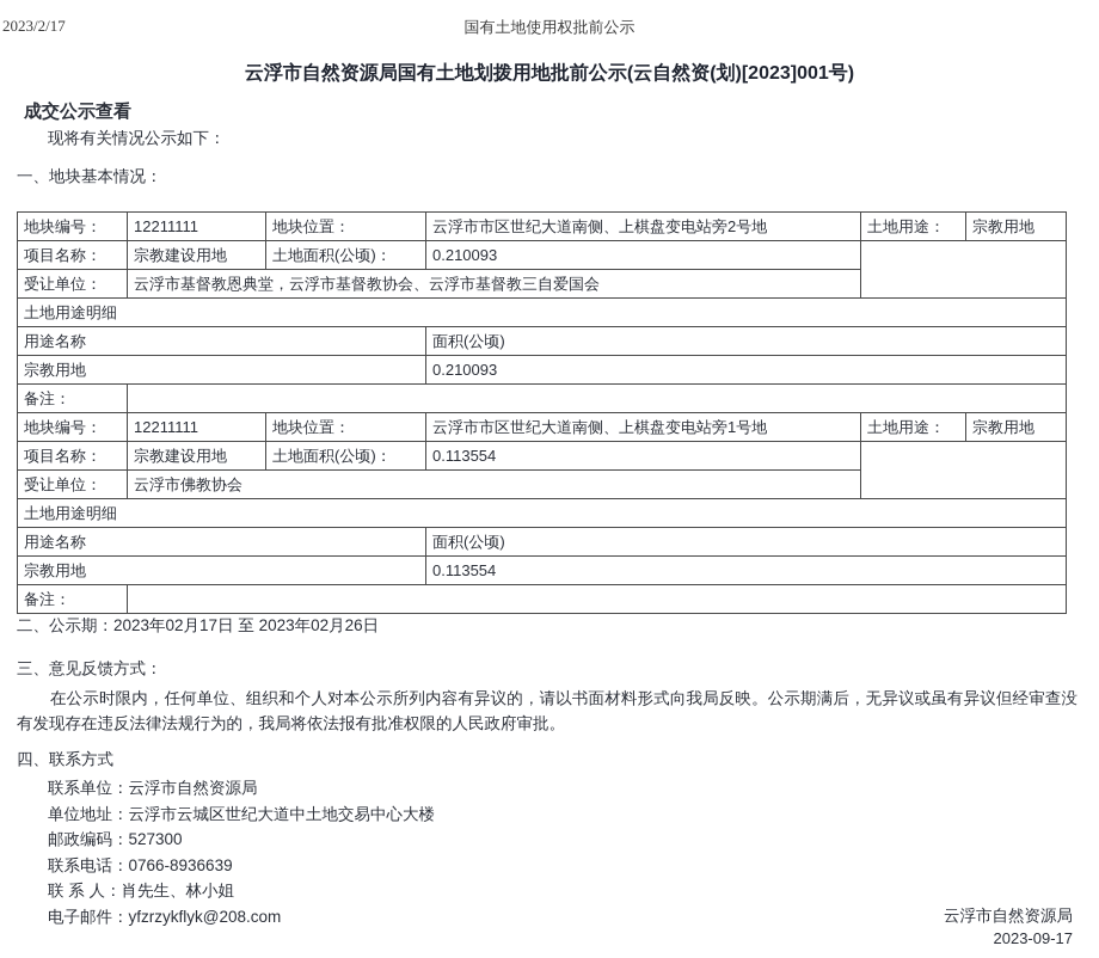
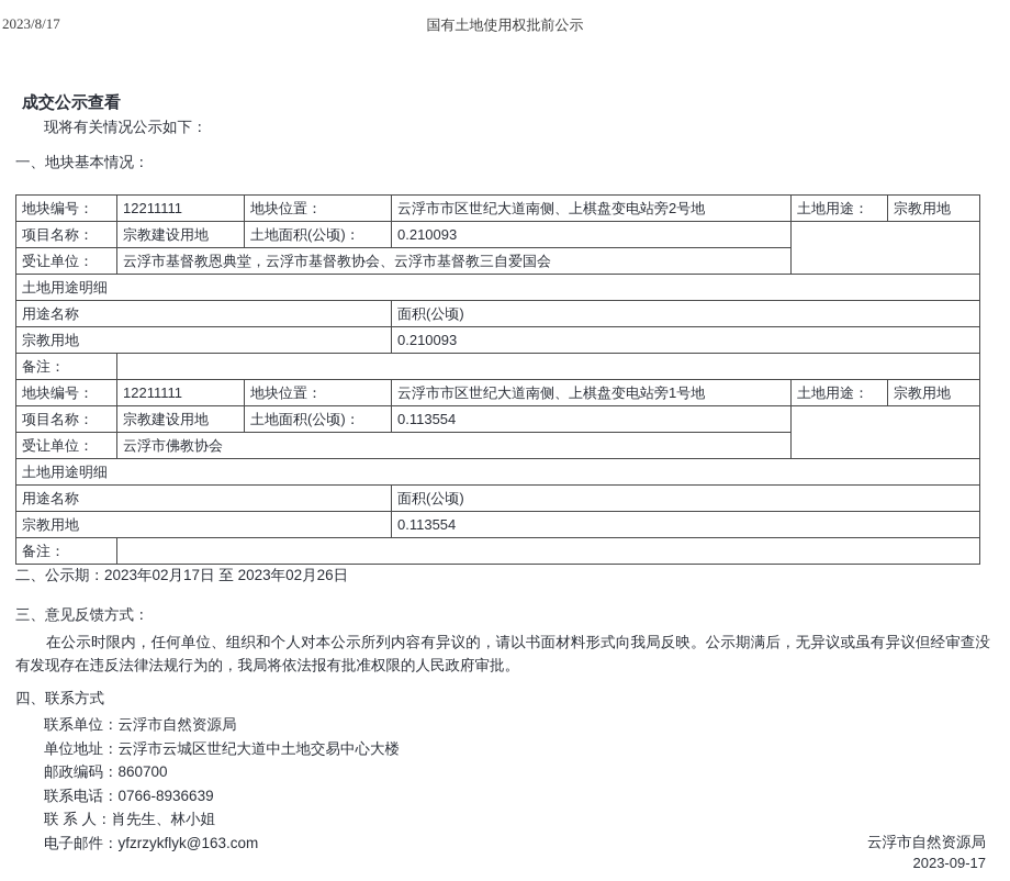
- 2023/2/17
+ 2023/8/17
  国有土地使用权批前公示
- 云浮市自然资源局国有土地划拨用地批前公示(云自然资(划)[2023]001号)
  成交公示查看
  现将有关情况公示如下：
  一、地块基本情况：
  地块编号：	12211111	地块位置：	云浮市市区世纪大道南侧、上棋盘变电站旁2号地	土地用途：	宗教用地
  项目名称：	宗教建设用地	土地面积(公顷)：	0.210093
  受让单位：	云浮市基督教恩典堂，云浮市基督教协会、云浮市基督教三自爱国会
  土地用途明细
  用途名称	面积(公顷)
  宗教用地	0.210093
  备注：
  地块编号：	12211111	地块位置：	云浮市市区世纪大道南侧、上棋盘变电站旁1号地	土地用途：	宗教用地
  项目名称：	宗教建设用地	土地面积(公顷)：	0.113554
  受让单位：	云浮市佛教协会
  土地用途明细
  用途名称	面积(公顷)
  宗教用地	0.113554
  备注：
  二、公示期：2023年02月17日 至 2023年02月26日
  三、意见反馈方式：
  在公示时限内，任何单位、组织和个人对本公示所列内容有异议的，请以书面材料形式向我局反映。公示期满后，无异议或虽有异议但经审查没有发现存在违反法律法规行为的，我局将依法报有批准权限的人民政府审批。
  四、联系方式
  联系单位：云浮市自然资源局
  单位地址：云浮市云城区世纪大道中土地交易中心大楼
- 邮政编码：527300
+ 邮政编码：860700
  联系电话：0766-8936639
  联 系 人：肖先生、林小姐
- 电子邮件：yfzrzykflyk@208.com
+ 电子邮件：yfzrzykflyk@163.com
  云浮市自然资源局
  2023-09-17
